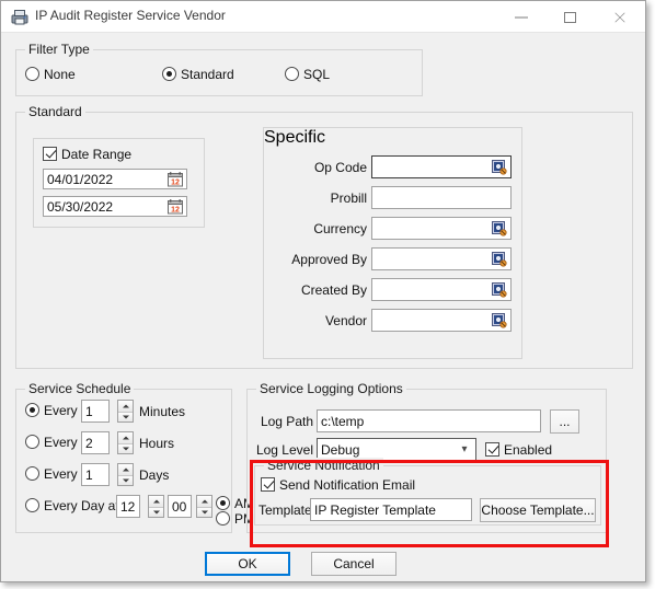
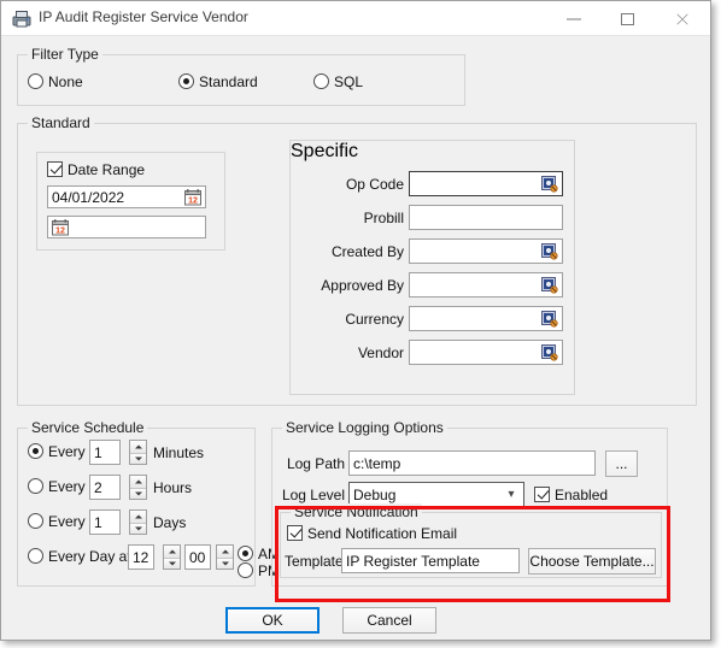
  IP Audit Register Service Vendor
  Filter Type
  None
  Standard
  SQL
  Standard
  Date Range
  04/01/2022
- 05/30/2022
  Specific
  Op Code
  Probill
- Currency
+ Created By
  Approved By
- Created By
+ Currency
  Vendor
  Service Schedule
  Every
  1
  Minutes
  Every
  2
  Hours
  Every
  1
  Days
  Every Day a
  12
  00
  AM
  PM
  Service Logging Options
  Log Path
  c:\temp
  ...
  Log Level
  Debug
  ▾
  Enabled
  Service Notification
  Send Notification Email
  Template
  IP Register Template
  Choose Template...
  OK
  Cancel
